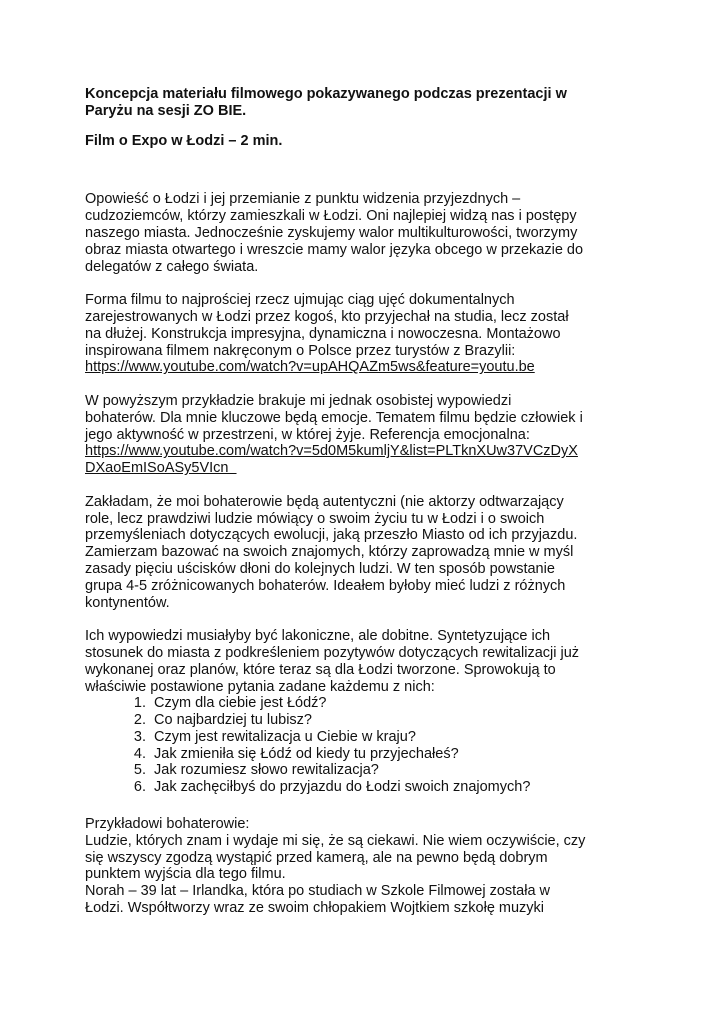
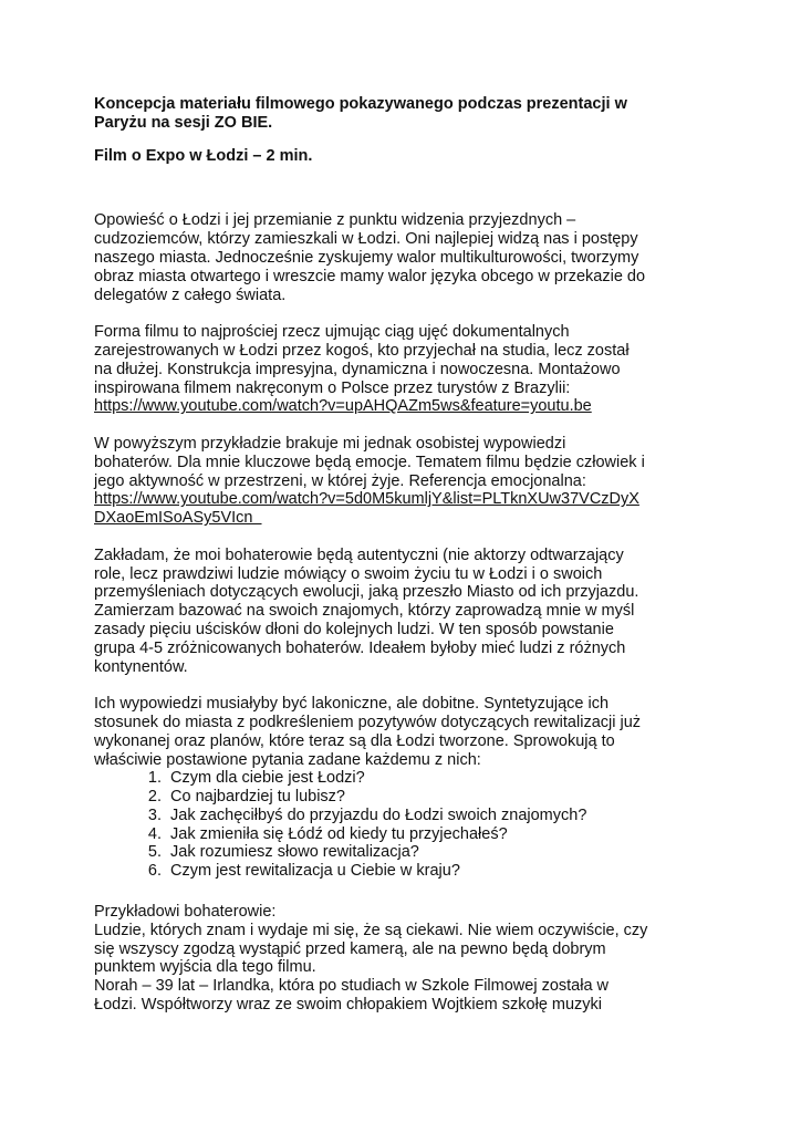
  Koncepcja materiału filmowego pokazywanego podczas prezentacji w
  Paryżu na sesji ZO BIE.
  Film o Expo w Łodzi – 2 min.
  Opowieść o Łodzi i jej przemianie z punktu widzenia przyjezdnych –
  cudzoziemców, którzy zamieszkali w Łodzi. Oni najlepiej widzą nas i postępy
  naszego miasta. Jednocześnie zyskujemy walor multikulturowości, tworzymy
  obraz miasta otwartego i wreszcie mamy walor języka obcego w przekazie do
  delegatów z całego świata.
  Forma filmu to najprościej rzecz ujmując ciąg ujęć dokumentalnych
  zarejestrowanych w Łodzi przez kogoś, kto przyjechał na studia, lecz został
  na dłużej. Konstrukcja impresyjna, dynamiczna i nowoczesna. Montażowo
  inspirowana filmem nakręconym o Polsce przez turystów z Brazylii:
  https://www.youtube.com/watch?v=upAHQAZm5ws&feature=youtu.be
  W powyższym przykładzie brakuje mi jednak osobistej wypowiedzi
  bohaterów. Dla mnie kluczowe będą emocje. Tematem filmu będzie człowiek i
  jego aktywność w przestrzeni, w której żyje. Referencja emocjonalna:
  https://www.youtube.com/watch?v=5d0M5kumljY&list=PLTknXUw37VCzDyX
  DXaoEmISoASy5VIcn
  Zakładam, że moi bohaterowie będą autentyczni (nie aktorzy odtwarzający
  role, lecz prawdziwi ludzie mówiący o swoim życiu tu w Łodzi i o swoich
  przemyśleniach dotyczących ewolucji, jaką przeszło Miasto od ich przyjazdu.
  Zamierzam bazować na swoich znajomych, którzy zaprowadzą mnie w myśl
  zasady pięciu uścisków dłoni do kolejnych ludzi. W ten sposób powstanie
  grupa 4-5 zróżnicowanych bohaterów. Ideałem byłoby mieć ludzi z różnych
  kontynentów.
  Ich wypowiedzi musiałyby być lakoniczne, ale dobitne. Syntetyzujące ich
  stosunek do miasta z podkreśleniem pozytywów dotyczących rewitalizacji już
  wykonanej oraz planów, które teraz są dla Łodzi tworzone. Sprowokują to
  właściwie postawione pytania zadane każdemu z nich:
- Czym dla ciebie jest Łódź?
+ Czym dla ciebie jest Łodzi?
  Co najbardziej tu lubisz?
- Czym jest rewitalizacja u Ciebie w kraju?
+ Jak zachęciłbyś do przyjazdu do Łodzi swoich znajomych?
  Jak zmieniła się Łódź od kiedy tu przyjechałeś?
  Jak rozumiesz słowo rewitalizacja?
- Jak zachęciłbyś do przyjazdu do Łodzi swoich znajomych?
+ Czym jest rewitalizacja u Ciebie w kraju?
  Przykładowi bohaterowie:
  Ludzie, których znam i wydaje mi się, że są ciekawi. Nie wiem oczywiście, czy
  się wszyscy zgodzą wystąpić przed kamerą, ale na pewno będą dobrym
  punktem wyjścia dla tego filmu.
  Norah – 39 lat – Irlandka, która po studiach w Szkole Filmowej została w
  Łodzi. Współtworzy wraz ze swoim chłopakiem Wojtkiem szkołę muzyki
